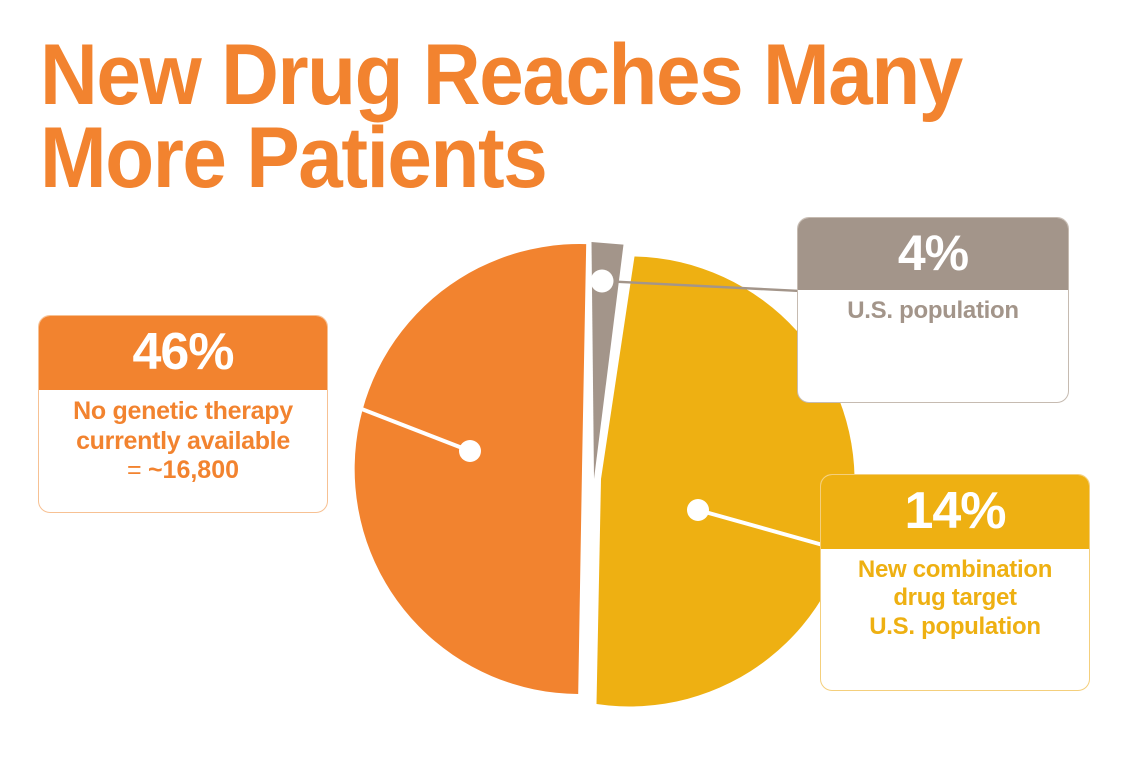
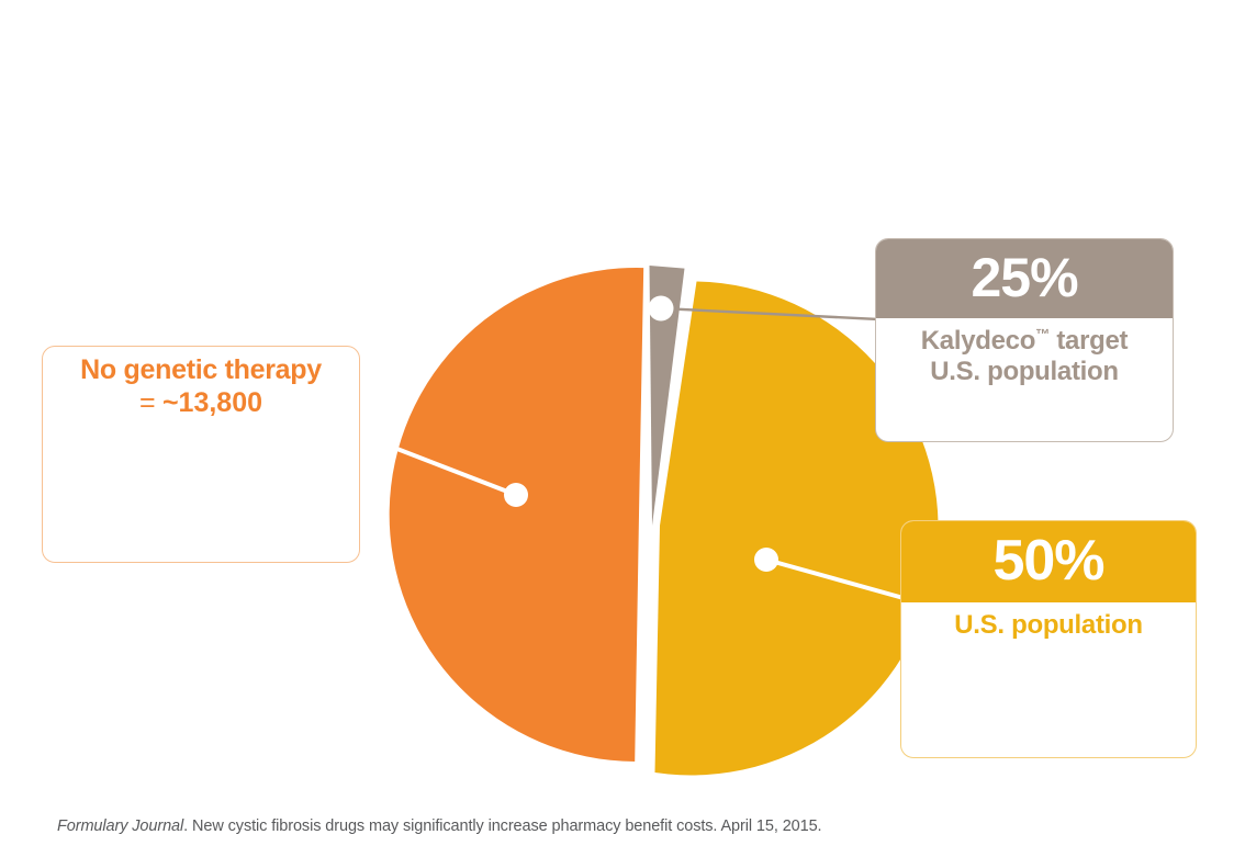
- New Drug Reaches Many
- More Patients
- 46%
  No genetic therapy
- currently available
- = ~16,800
+ = ~13,800
- 4%
+ 25%
+ Kalydeco™ target
  U.S. population
- 14%
+ 50%
- New combination
- drug target
  U.S. population
+ Formulary Journal. New cystic fibrosis drugs may significantly increase pharmacy benefit costs. April 15, 2015.
